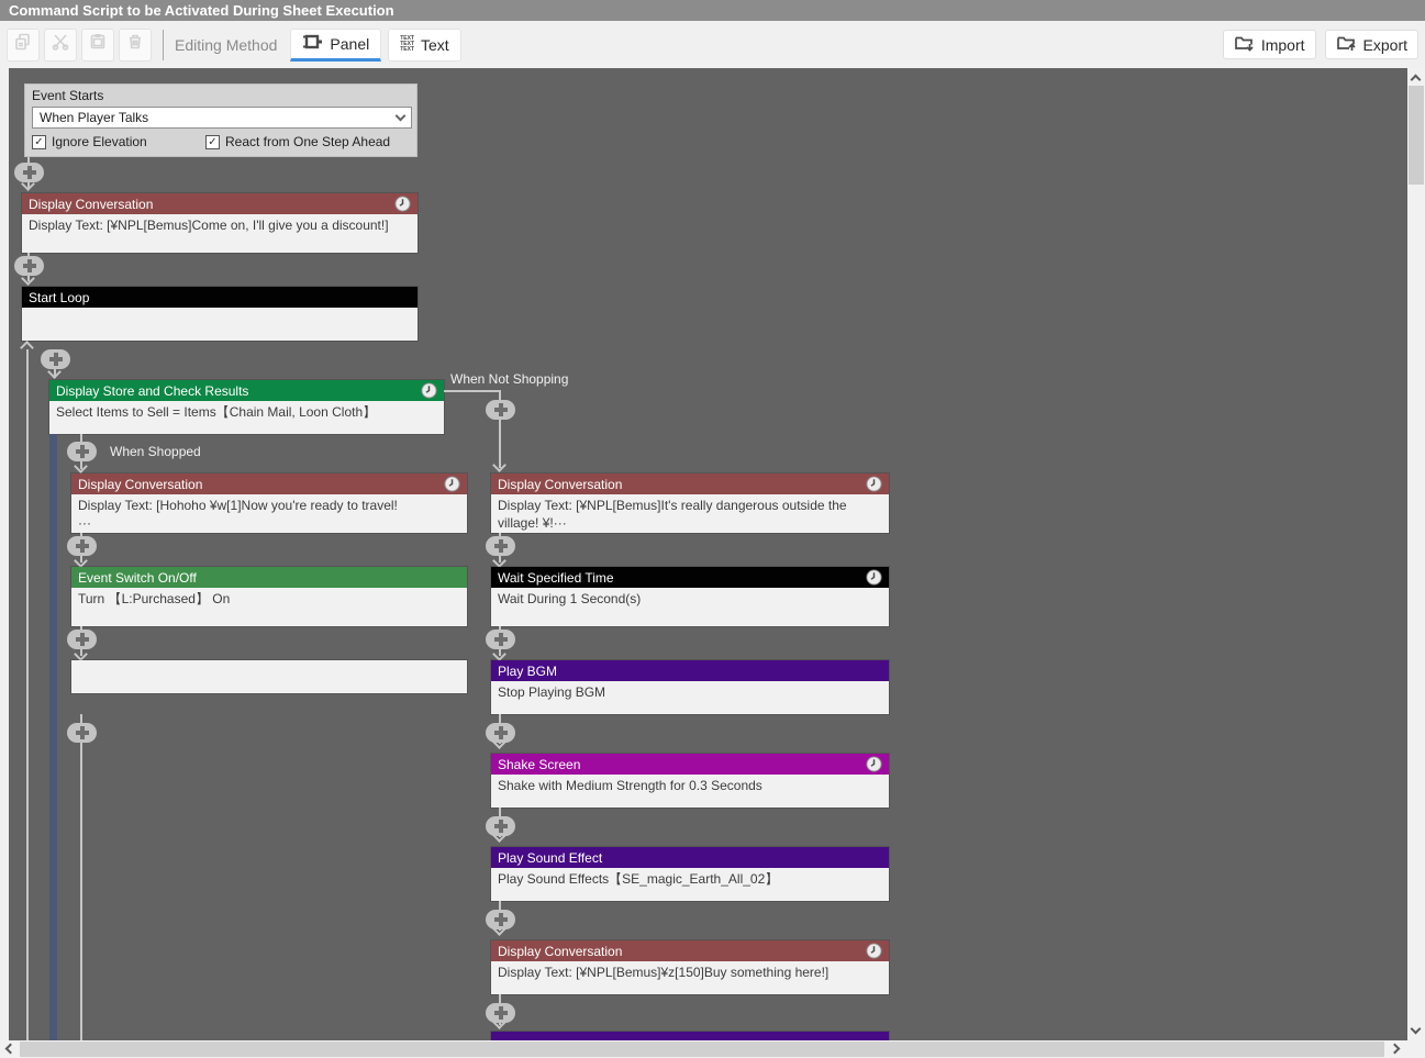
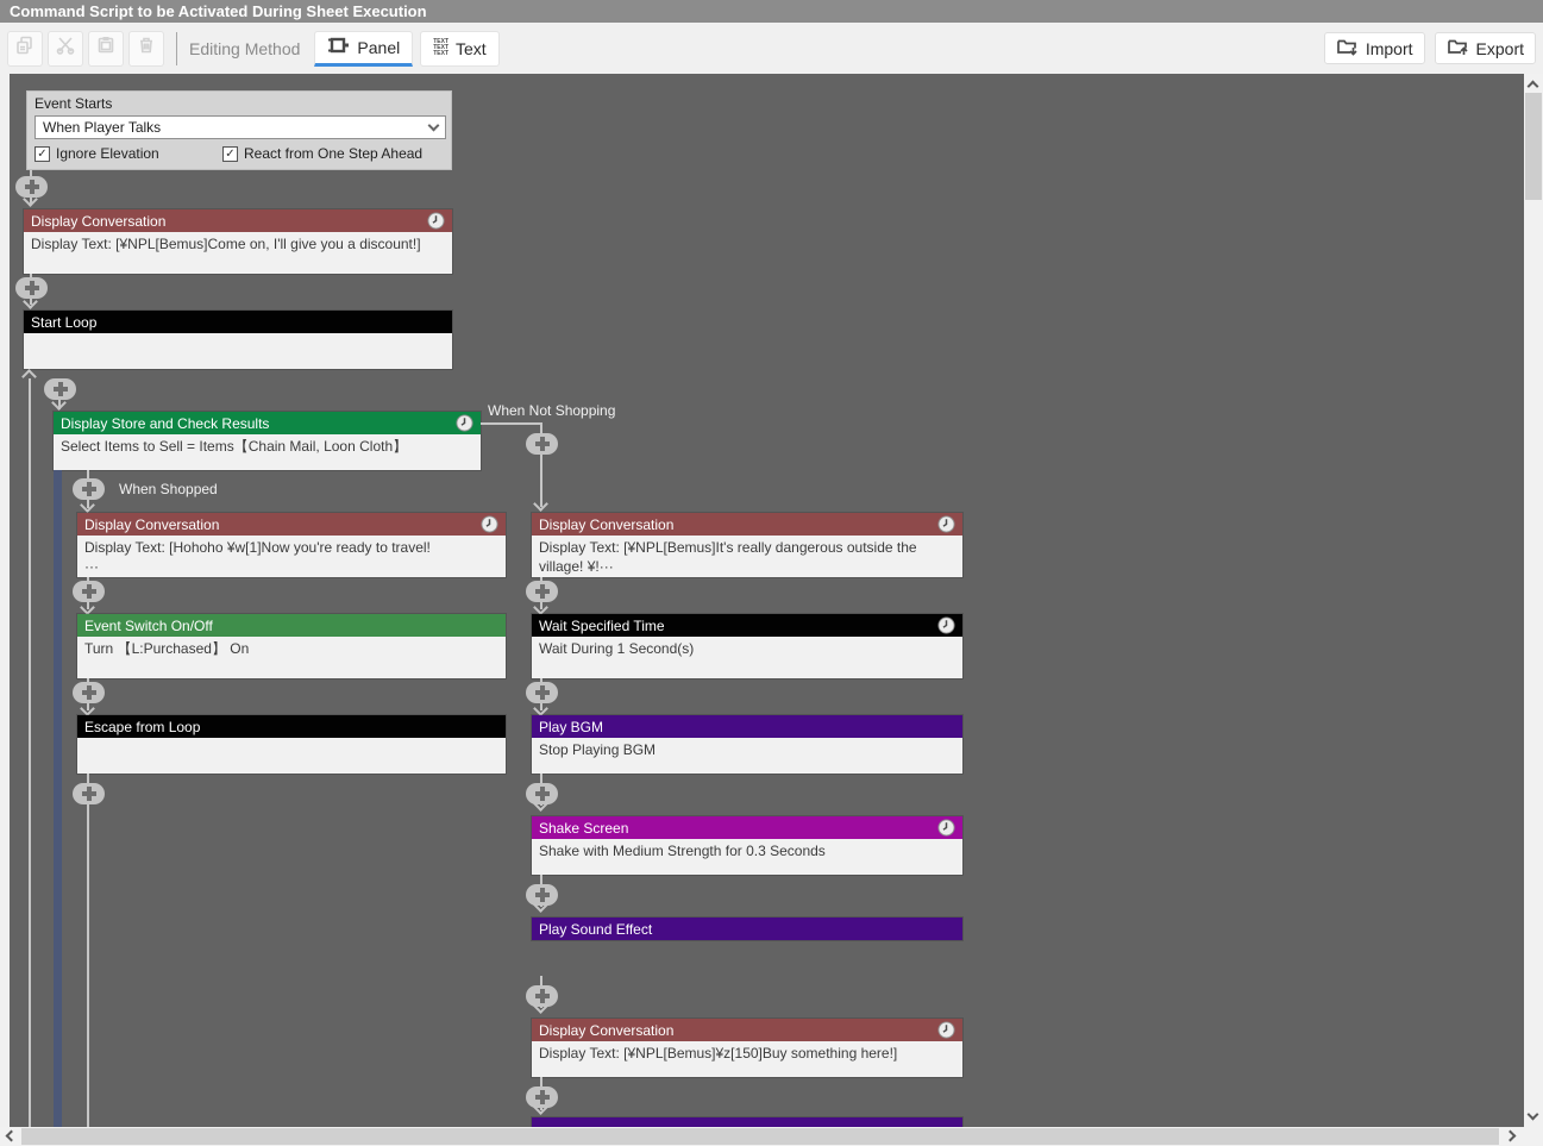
  Command Script to be Activated During Sheet Execution
  Editing Method
  Panel
  Text
  Import
  Export
  Event Starts
  When Player Talks
  ✓
  Ignore Elevation
  ✓
  React from One Step Ahead
  Display Conversation
  Display Text: [¥NPL[Bemus]Come on, I'll give you a discount!]
  Start Loop
  Display Store and Check Results
  Select Items to Sell = Items【Chain Mail, Loon Cloth】
  When Shopped
  When Not Shopping
  Display Conversation
  Display Text: [Hohoho ¥w[1]Now you're ready to travel!
  ···
  Event Switch On/Off
  Turn 【L:Purchased】 On
+ Escape from Loop
  Display Conversation
  Display Text: [¥NPL[Bemus]It's really dangerous outside the village! ¥!···
  Wait Specified Time
  Wait During 1 Second(s)
  Play BGM
  Stop Playing BGM
  Shake Screen
  Shake with Medium Strength for 0.3 Seconds
  Play Sound Effect
- Play Sound Effects【SE_magic_Earth_All_02】
  Display Conversation
  Display Text: [¥NPL[Bemus]¥z[150]Buy something here!]
